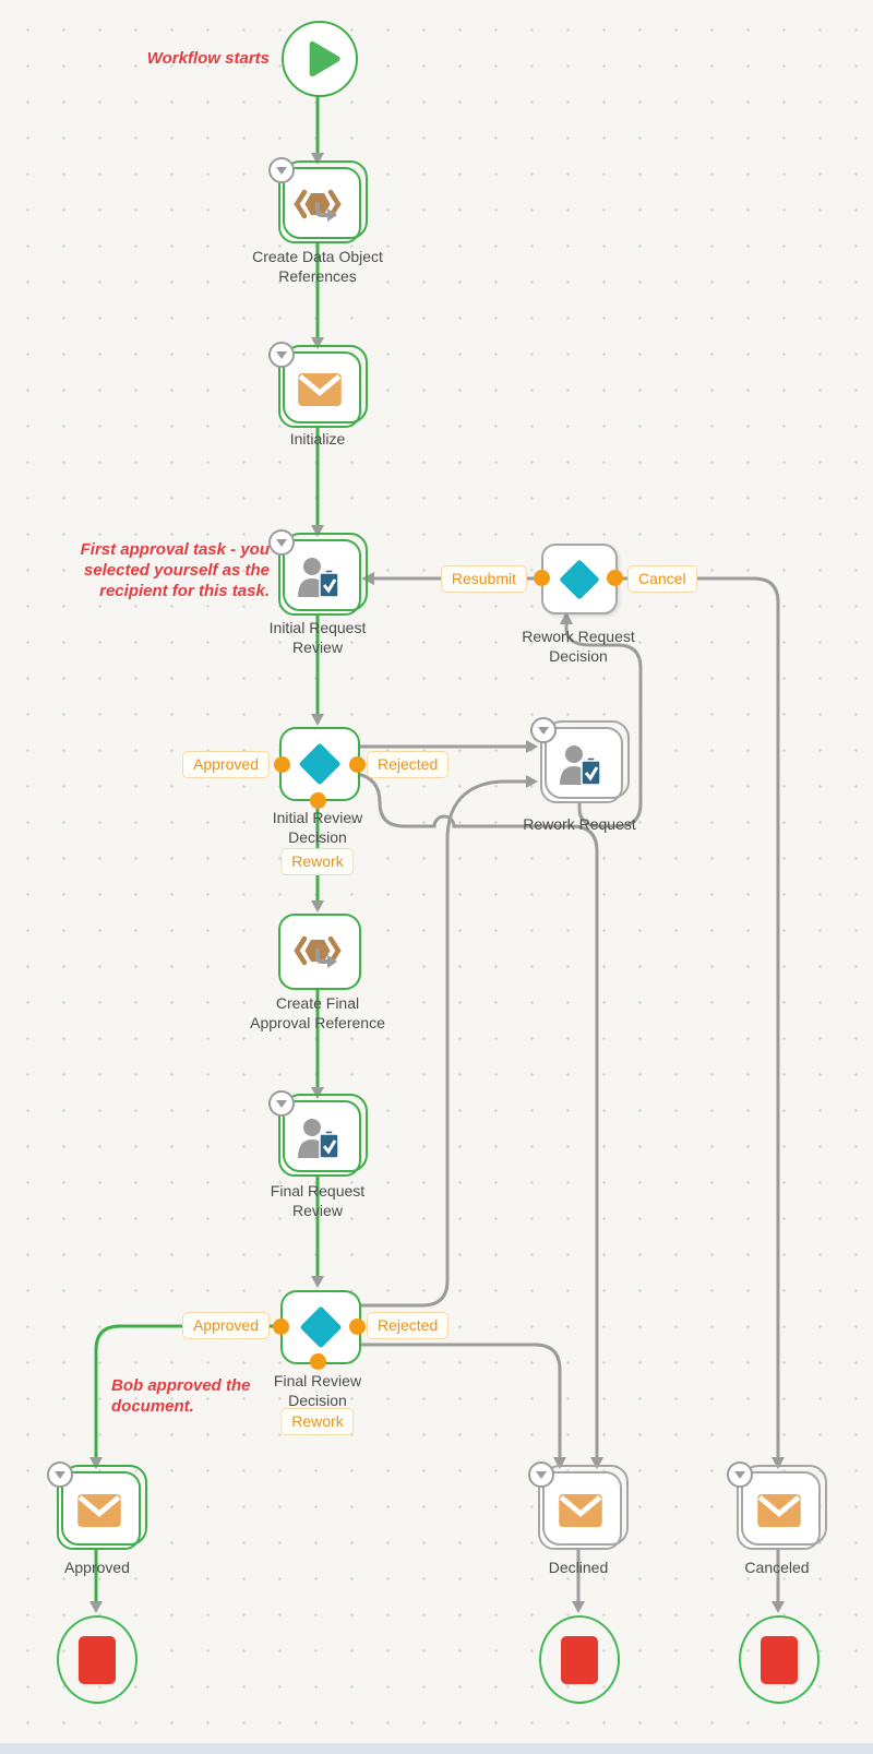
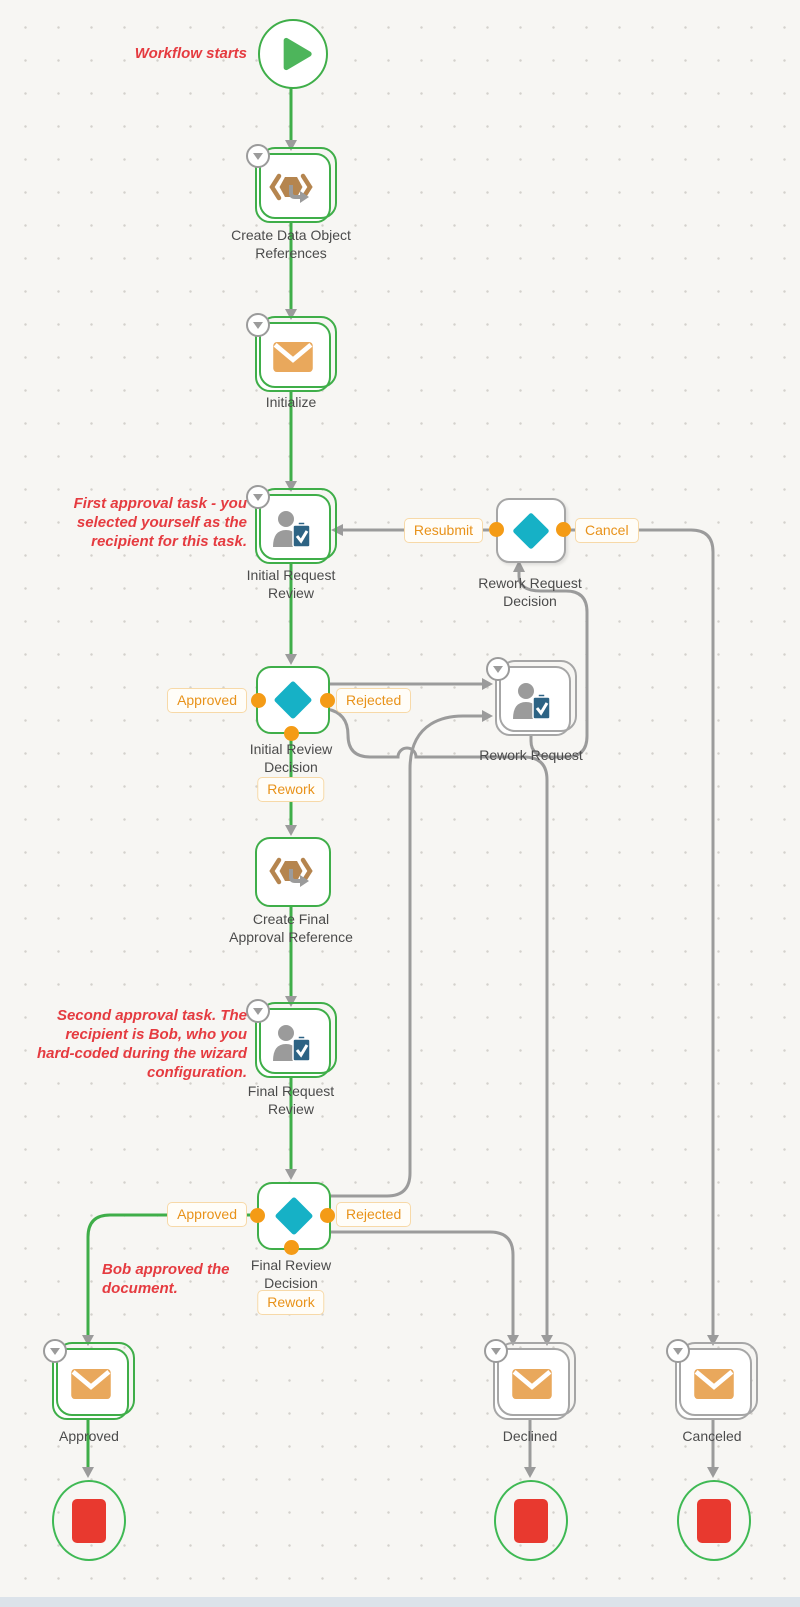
  Workflow starts
  Create Data Object
  References
  Initialize
  Initial Request
  Review
  First approval task - you
  selected yourself as the
  recipient for this task.
  Resubmit
  Cancel
  Rework Request
  Decision
  Approved
  Rejected
  Initial Review
  Decision
  Rework
  Rework Request
  Create Final
  Approval Reference
  Final Request
  Review
+ Second approval task. The
+ recipient is Bob, who you
+ hard-coded during the wizard
+ configuration.
  Approved
  Rejected
  Final Review
  Decision
  Rework
  Bob approved the
  document.
  Approved
  Declined
  Canceled
